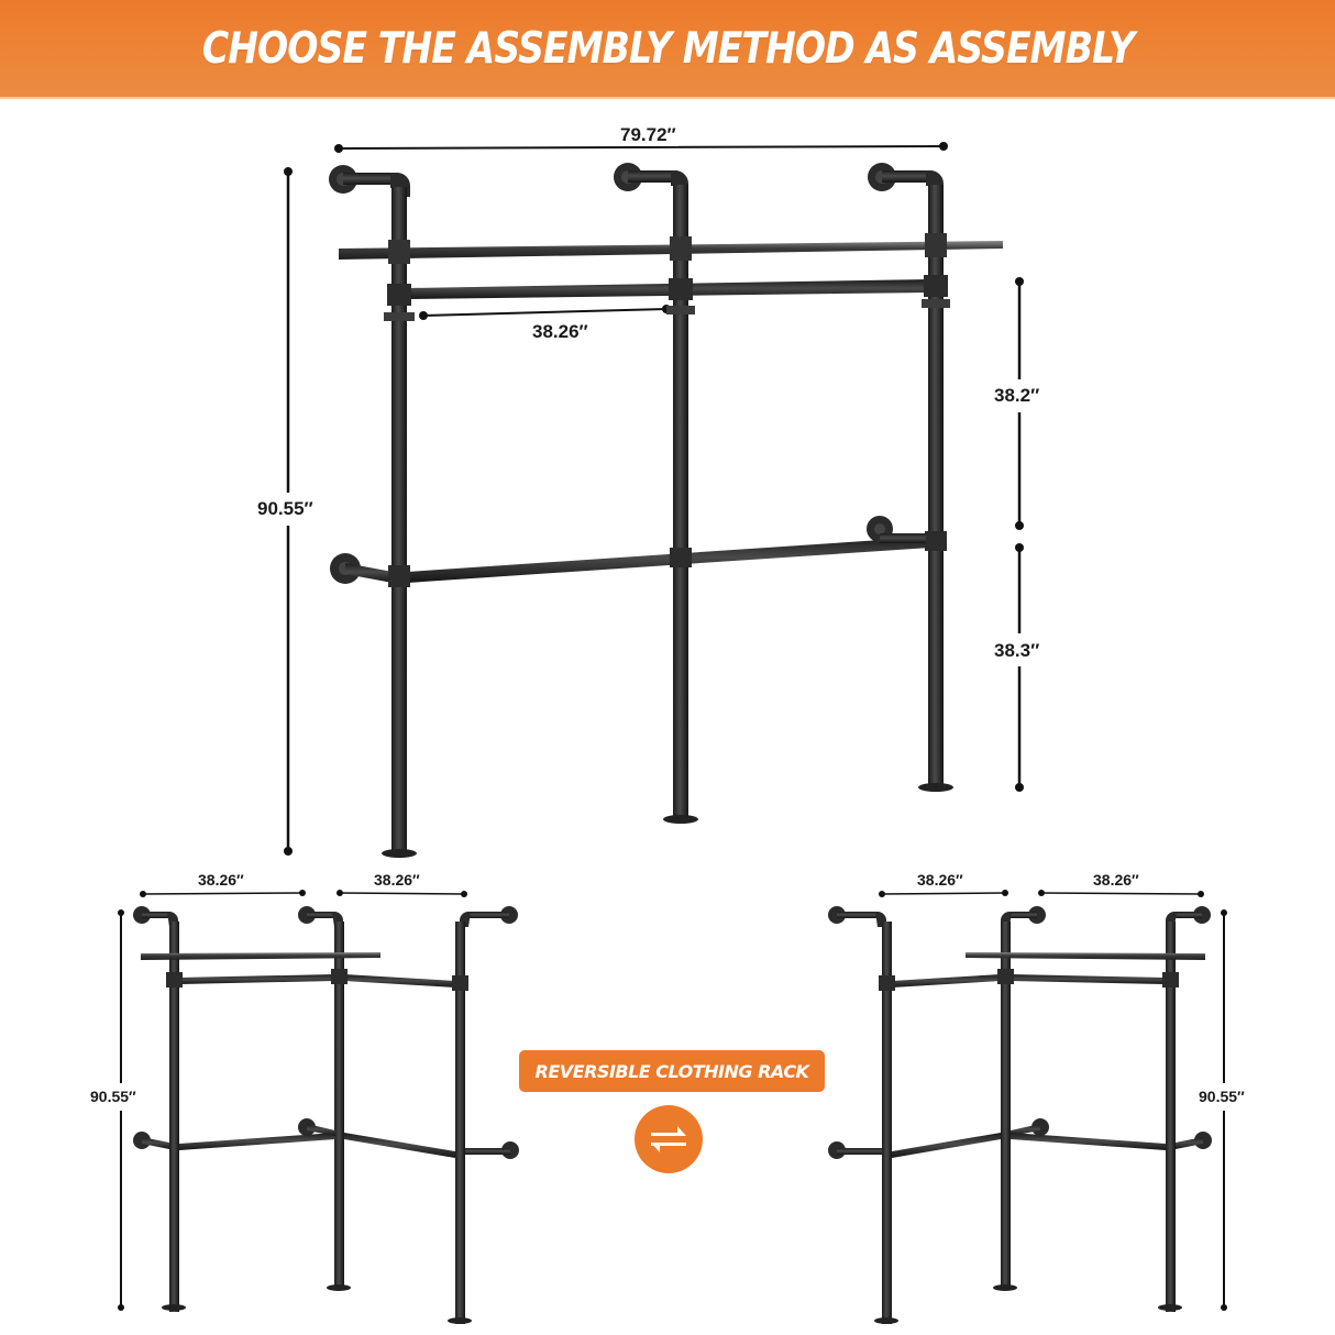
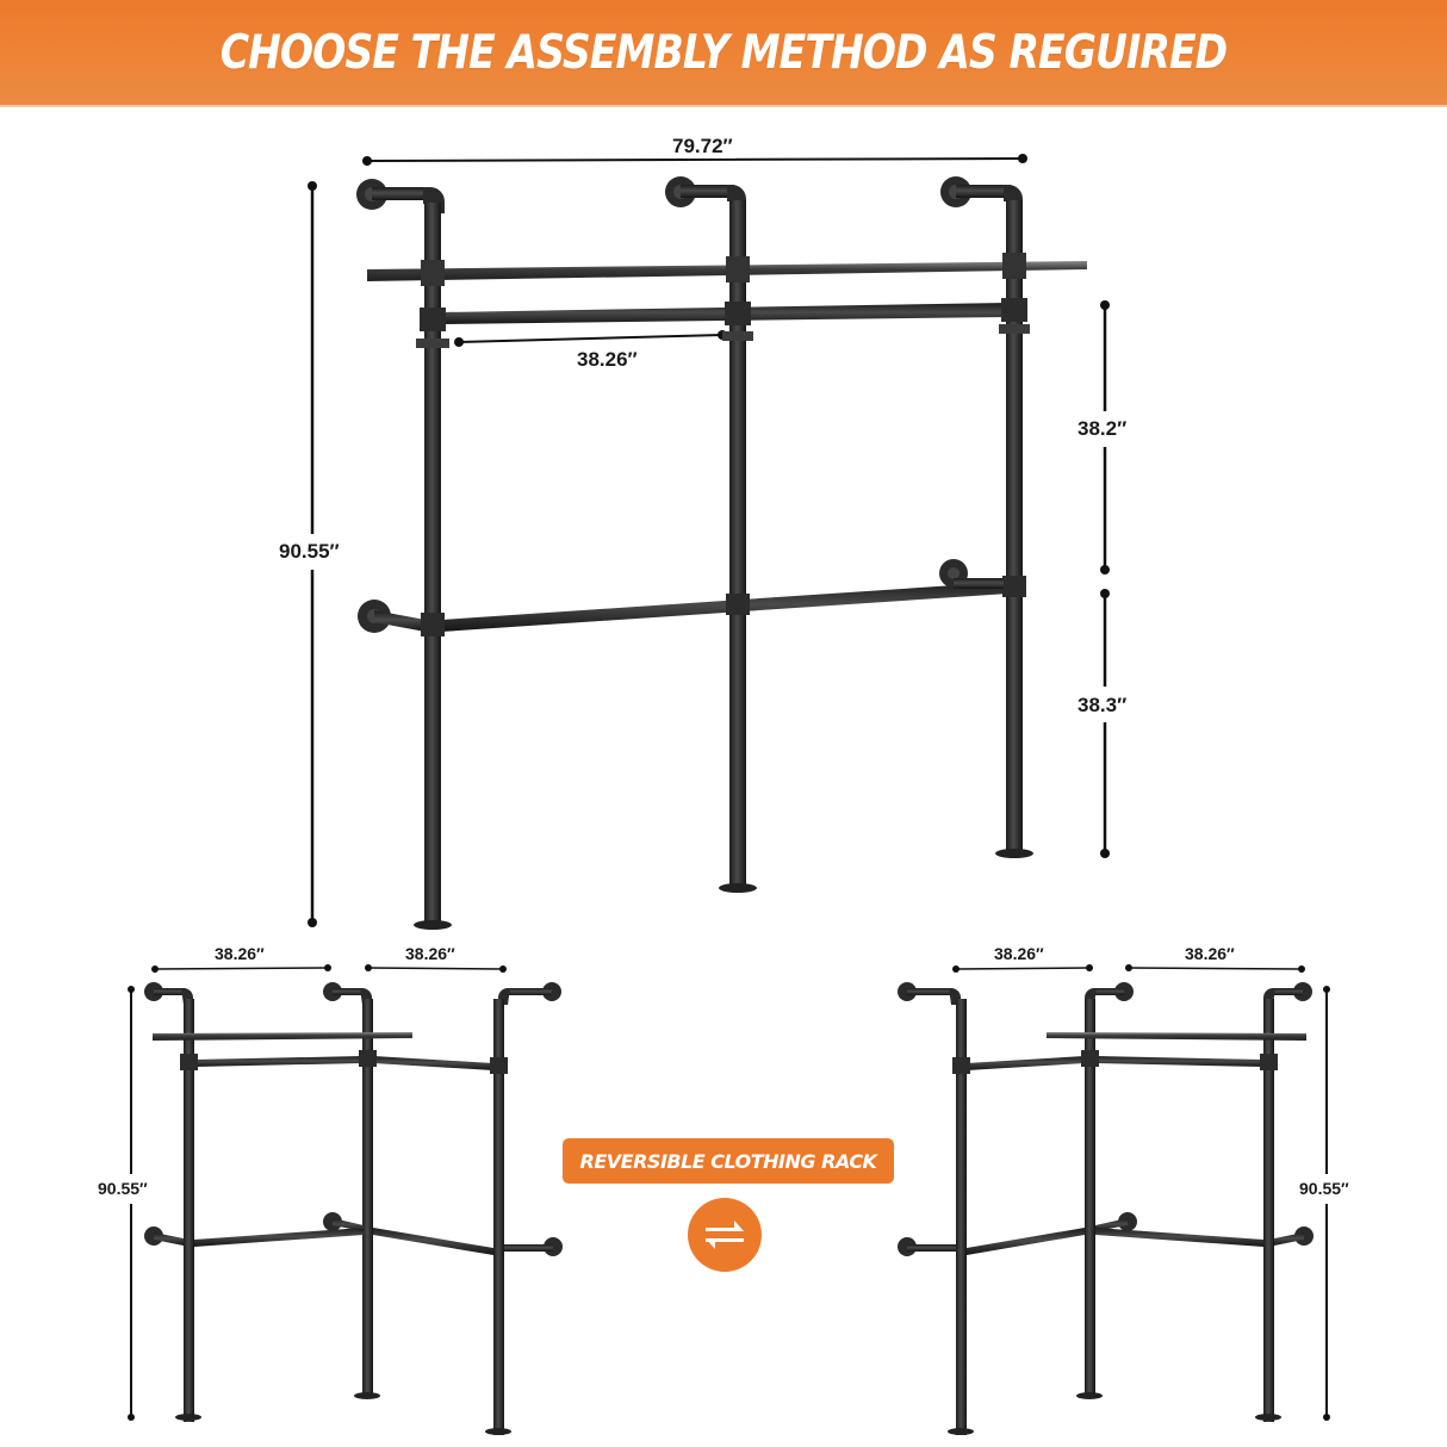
- CHOOSE THE ASSEMBLY METHOD AS ASSEMBLY
+ CHOOSE THE ASSEMBLY METHOD AS REGUIRED
  79.72″
  38.26″
  90.55″
  38.2″
  38.3″
  38.26″
  38.26″
  90.55″
  38.26″
  38.26″
  90.55″
  REVERSIBLE CLOTHING RACK
